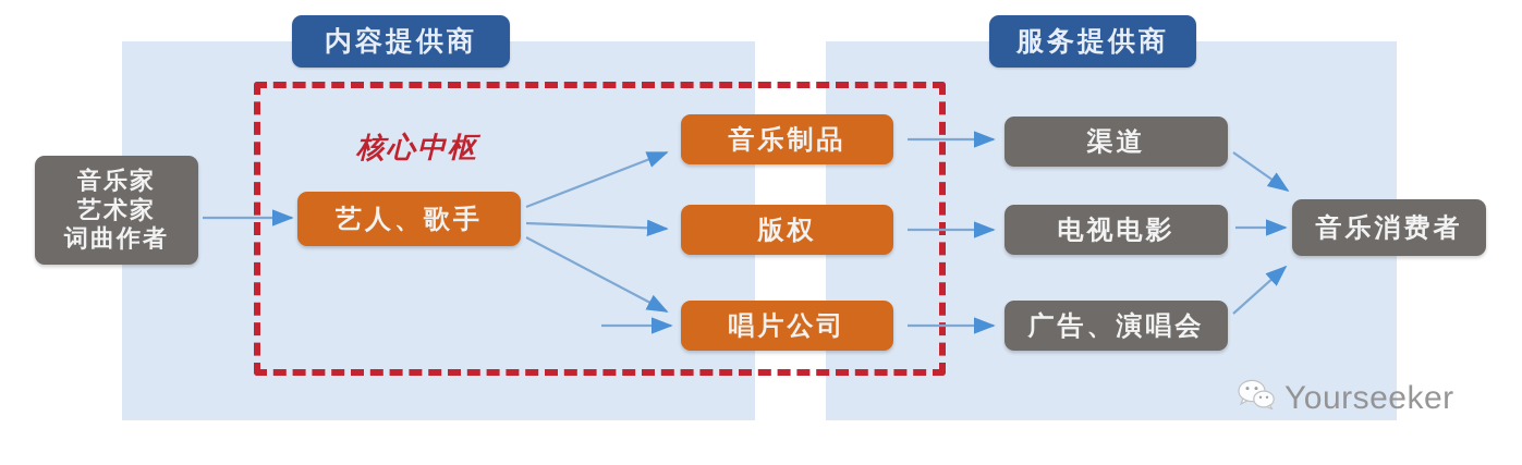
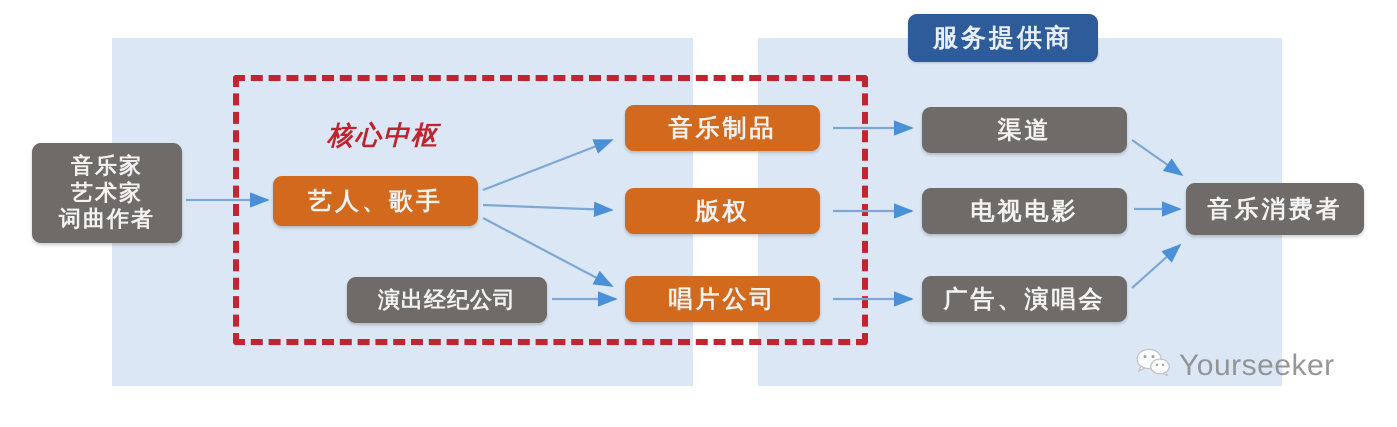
- 内容提供商
  服务提供商
  核心中枢
  音乐家
  艺术家
  词曲作者
  艺人、歌手
+ 演出经纪公司
  音乐制品
  版权
  唱片公司
  渠道
  电视电影
  广告、演唱会
  音乐消费者
  Yourseeker
